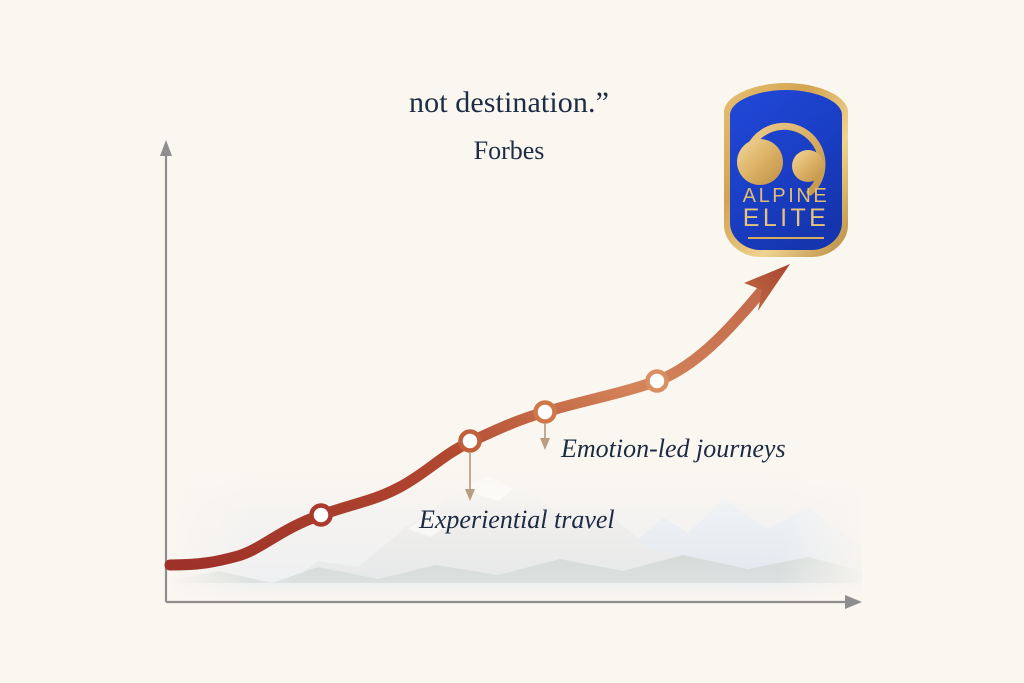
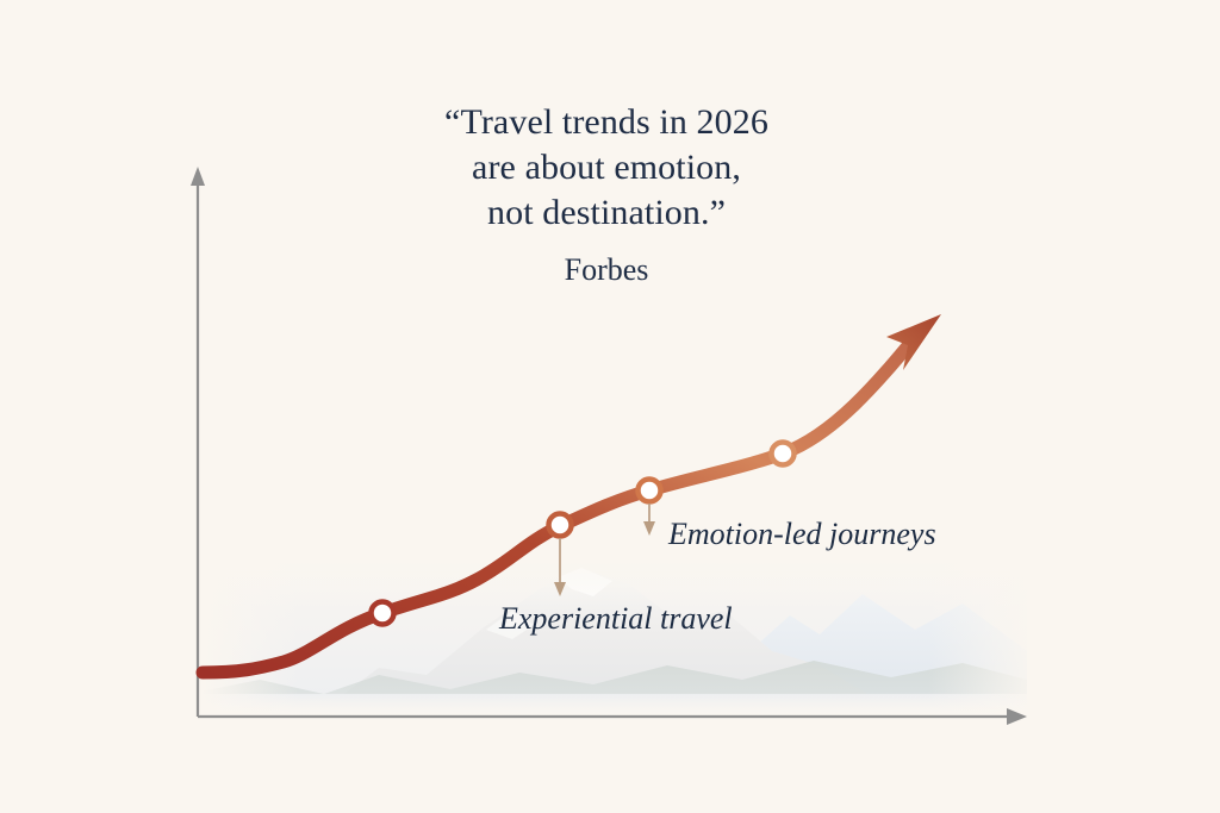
+ “Travel trends in 2026
+ are about emotion,
  not destination.”
  Forbes
  Experiential travel
  Emotion-led journeys
- ALPINE
- ELITE
